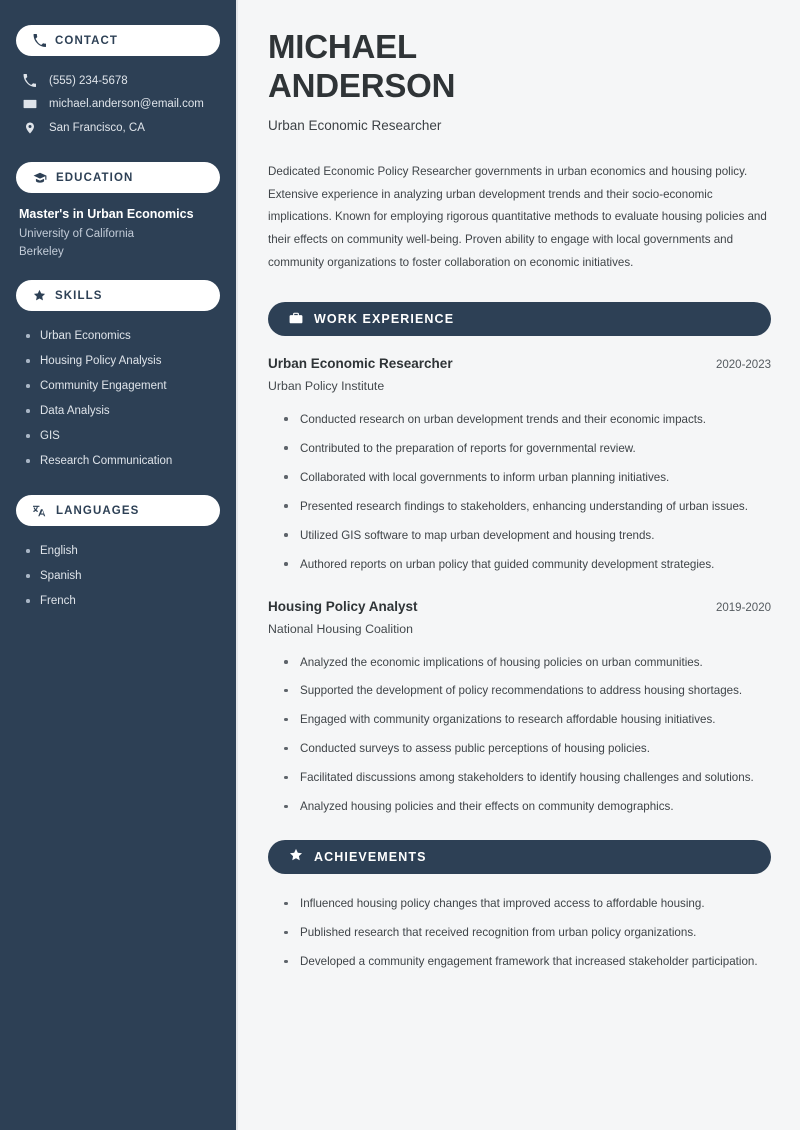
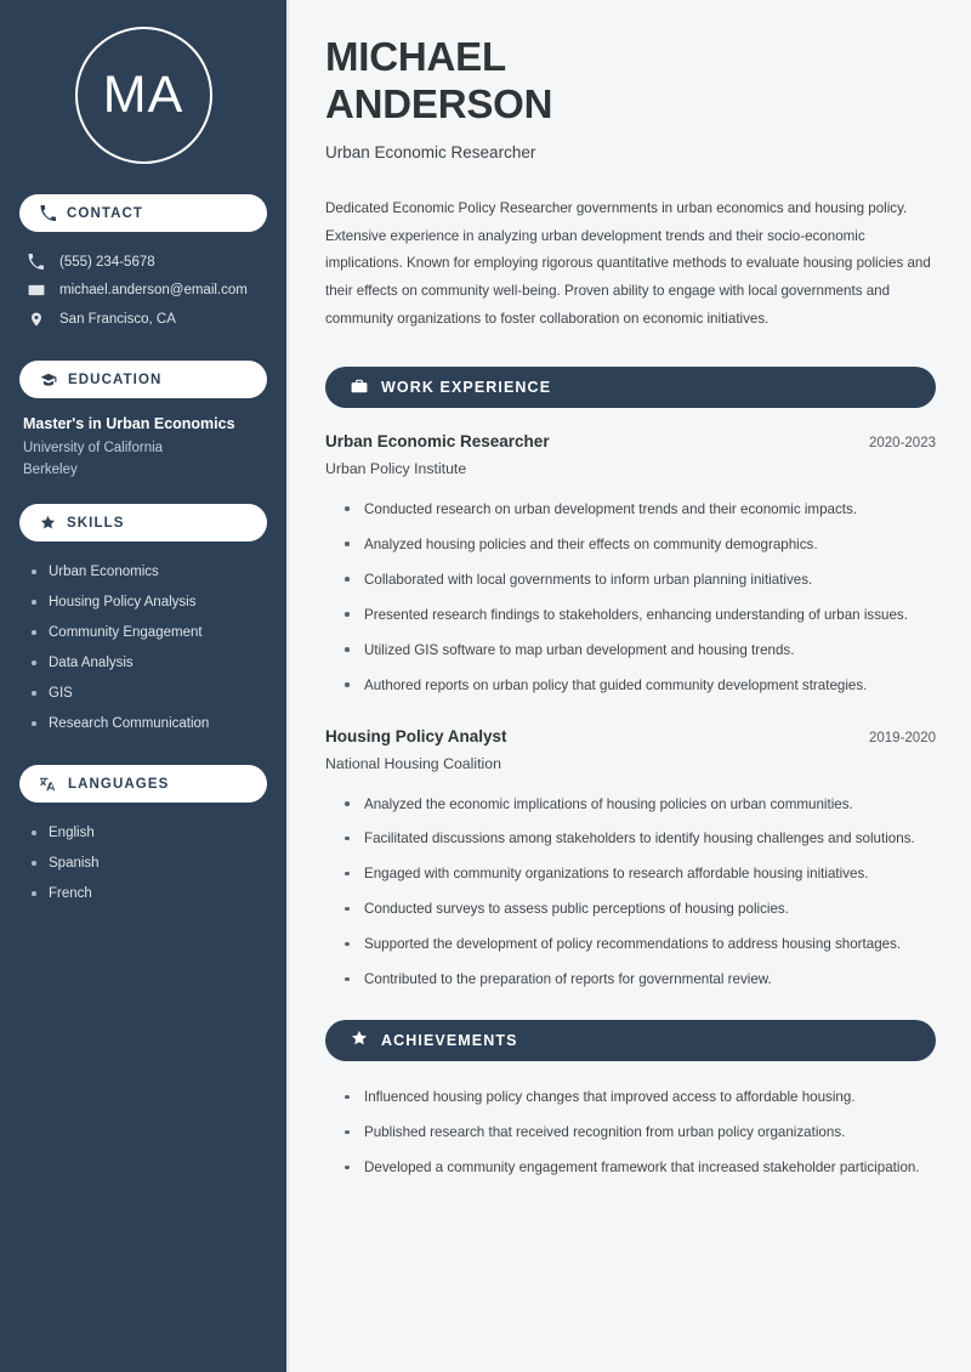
+ MA
  CONTACT
  (555) 234-5678
  michael.anderson@email.com
  San Francisco, CA
  EDUCATION
  Master's in Urban Economics
  University of California
  Berkeley
  SKILLS
  Urban Economics
  Housing Policy Analysis
  Community Engagement
  Data Analysis
  GIS
  Research Communication
  LANGUAGES
  English
  Spanish
  French
  MICHAEL
  ANDERSON
  Urban Economic Researcher
  Dedicated Economic Policy Researcher governments in urban economics and housing policy. Extensive experience in analyzing urban development trends and their socio-economic implications. Known for employing rigorous quantitative methods to evaluate housing policies and their effects on community well-being. Proven ability to engage with local governments and community organizations to foster collaboration on economic initiatives.
  WORK EXPERIENCE
  Urban Economic Researcher
  2020-2023
  Urban Policy Institute
  Conducted research on urban development trends and their economic impacts.
- Contributed to the preparation of reports for governmental review.
+ Analyzed housing policies and their effects on community demographics.
  Collaborated with local governments to inform urban planning initiatives.
  Presented research findings to stakeholders, enhancing understanding of urban issues.
  Utilized GIS software to map urban development and housing trends.
  Authored reports on urban policy that guided community development strategies.
  Housing Policy Analyst
  2019-2020
  National Housing Coalition
  Analyzed the economic implications of housing policies on urban communities.
- Supported the development of policy recommendations to address housing shortages.
+ Facilitated discussions among stakeholders to identify housing challenges and solutions.
  Engaged with community organizations to research affordable housing initiatives.
  Conducted surveys to assess public perceptions of housing policies.
- Facilitated discussions among stakeholders to identify housing challenges and solutions.
+ Supported the development of policy recommendations to address housing shortages.
- Analyzed housing policies and their effects on community demographics.
+ Contributed to the preparation of reports for governmental review.
  ACHIEVEMENTS
  Influenced housing policy changes that improved access to affordable housing.
  Published research that received recognition from urban policy organizations.
  Developed a community engagement framework that increased stakeholder participation.
